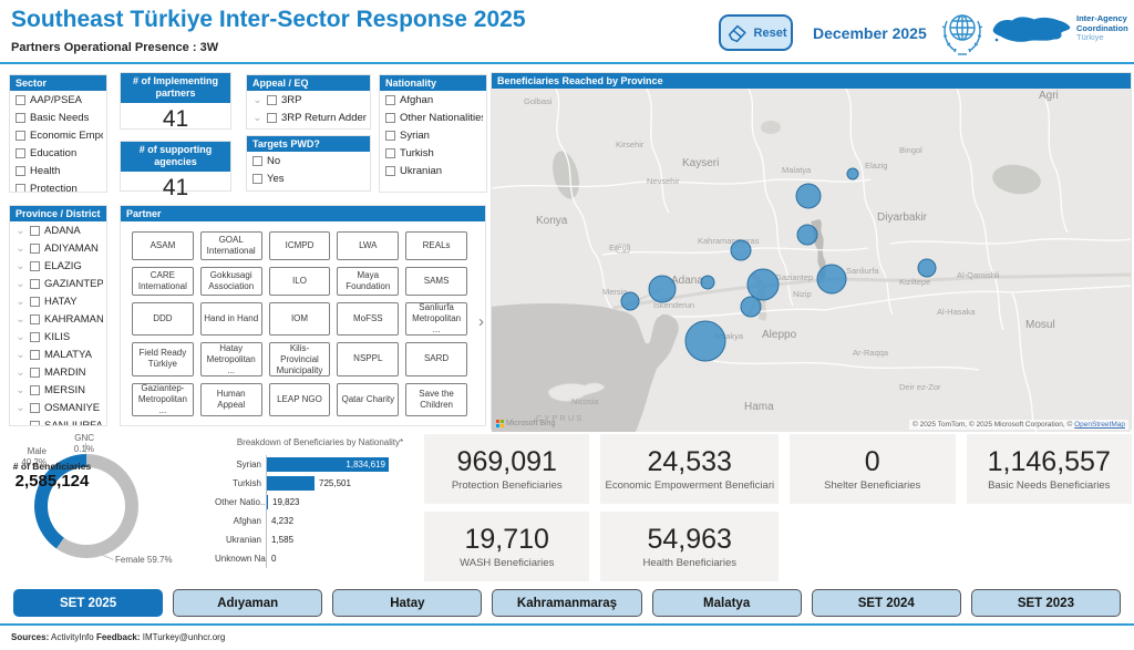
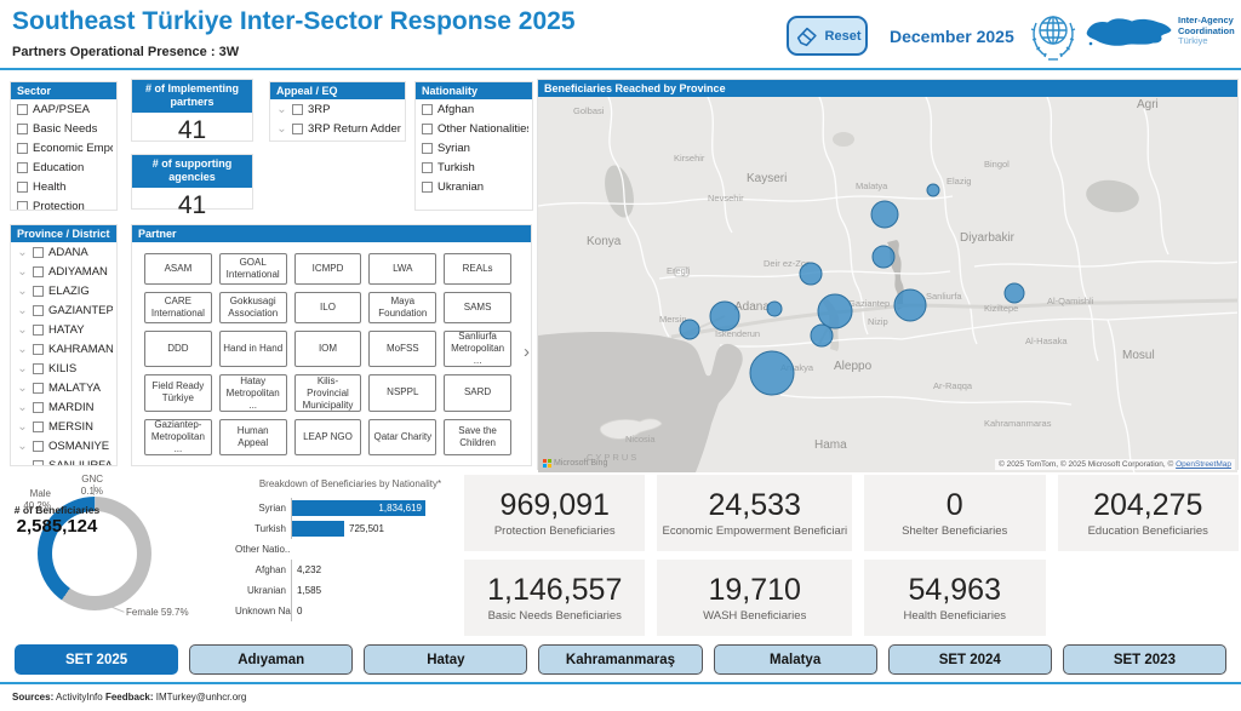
  Southeast Türkiye Inter-Sector Response 2025
  Partners Operational Presence : 3W
  Reset
  December 2025
  Inter-Agency
  Coordination
  Türkiye
  Sector
  AAP/PSEA
  Basic Needs
  Education
  Health
  Protection
  # of Implementing partners
  41
  # of supporting agencies
  41
  Appeal / EQ
  ⌄
  3RP
  ⌄
  3RP Return Adden
- Targets PWD?
- No
- Yes
  Nationality
  Afghan
  Other Nationalitie
  Syrian
  Turkish
  Ukranian
  Province / District
  ⌄
  ADANA
  ⌄
  ADIYAMAN
  ⌄
  ELAZIG
  ⌄
  GAZIANTEP
  ⌄
  HATAY
  ⌄
  ⌄
  KILIS
  ⌄
  MALATYA
  ⌄
  MARDIN
  ⌄
  MERSIN
  ⌄
  OSMANIYE
  Partner
  ASAM
  GOAL International
  ICMPD
  LWA
  REALs
  CARE International
  Gokkusagi Association
  ILO
  Maya Foundation
  SAMS
  DDD
  Hand in Hand
  IOM
  MoFSS
  Sanliurfa Metropolitan ...
  Field Ready Türkiye
  Hatay Metropolitan ...
  Kilis- Provincial Municipality
  NSPPL
  SARD
  Gaziantep- Metropolitan ...
  Human Appeal
  LEAP NGO
  Qatar Charity
  Save the Children
  ›
  Beneficiaries Reached by Province
  Golbasi
  Kirsehir
  Kayseri
  Nevsehir
  Konya
  Eregli
- Kahramanmaras
+ Deir ez-Zor
  Malatya
  Elazig
  Bingol
  Diyarbakir
  Adana
  Mersin
  Gaziantep
  Nizip
  Sanliurfa
  Kiziltepe
  Al-Qamishli
  Mosul
  Al-Hasaka
  Aleppo
  Antakya
  Ar-Raqqa
  Hama
- Deir ez-Zor
+ Kahramanmaras
  Iskenderun
  Nicosia
  CYPRUS
  Agri
  # of Beneficiaries
  2,585,124
  GNC
  0.1%
  Male
  40.2%
  Female 59.7%
  Breakdown of Beneficiaries by Nationality*
  Syrian
  1,834,619
  Turkish
  725,501
  Other Natio..
- 19,823
  Afghan
  4,232
  Ukranian
  1,585
  Unknown Na
  0
  969,091
  Protection Beneficiaries
  24,533
  Economic Empowerment Beneficiari
  0
  Shelter Beneficiaries
+ 204,275
+ Education Beneficiaries
  1,146,557
  Basic Needs Beneficiaries
  19,710
  WASH Beneficiaries
  54,963
  Health Beneficiaries
  SET 2025
  Adıyaman
  Hatay
  Kahramanmaraş
  Malatya
  SET 2024
  SET 2023
  Sources: ActivityInfo Feedback: IMTurkey@unhcr.org
